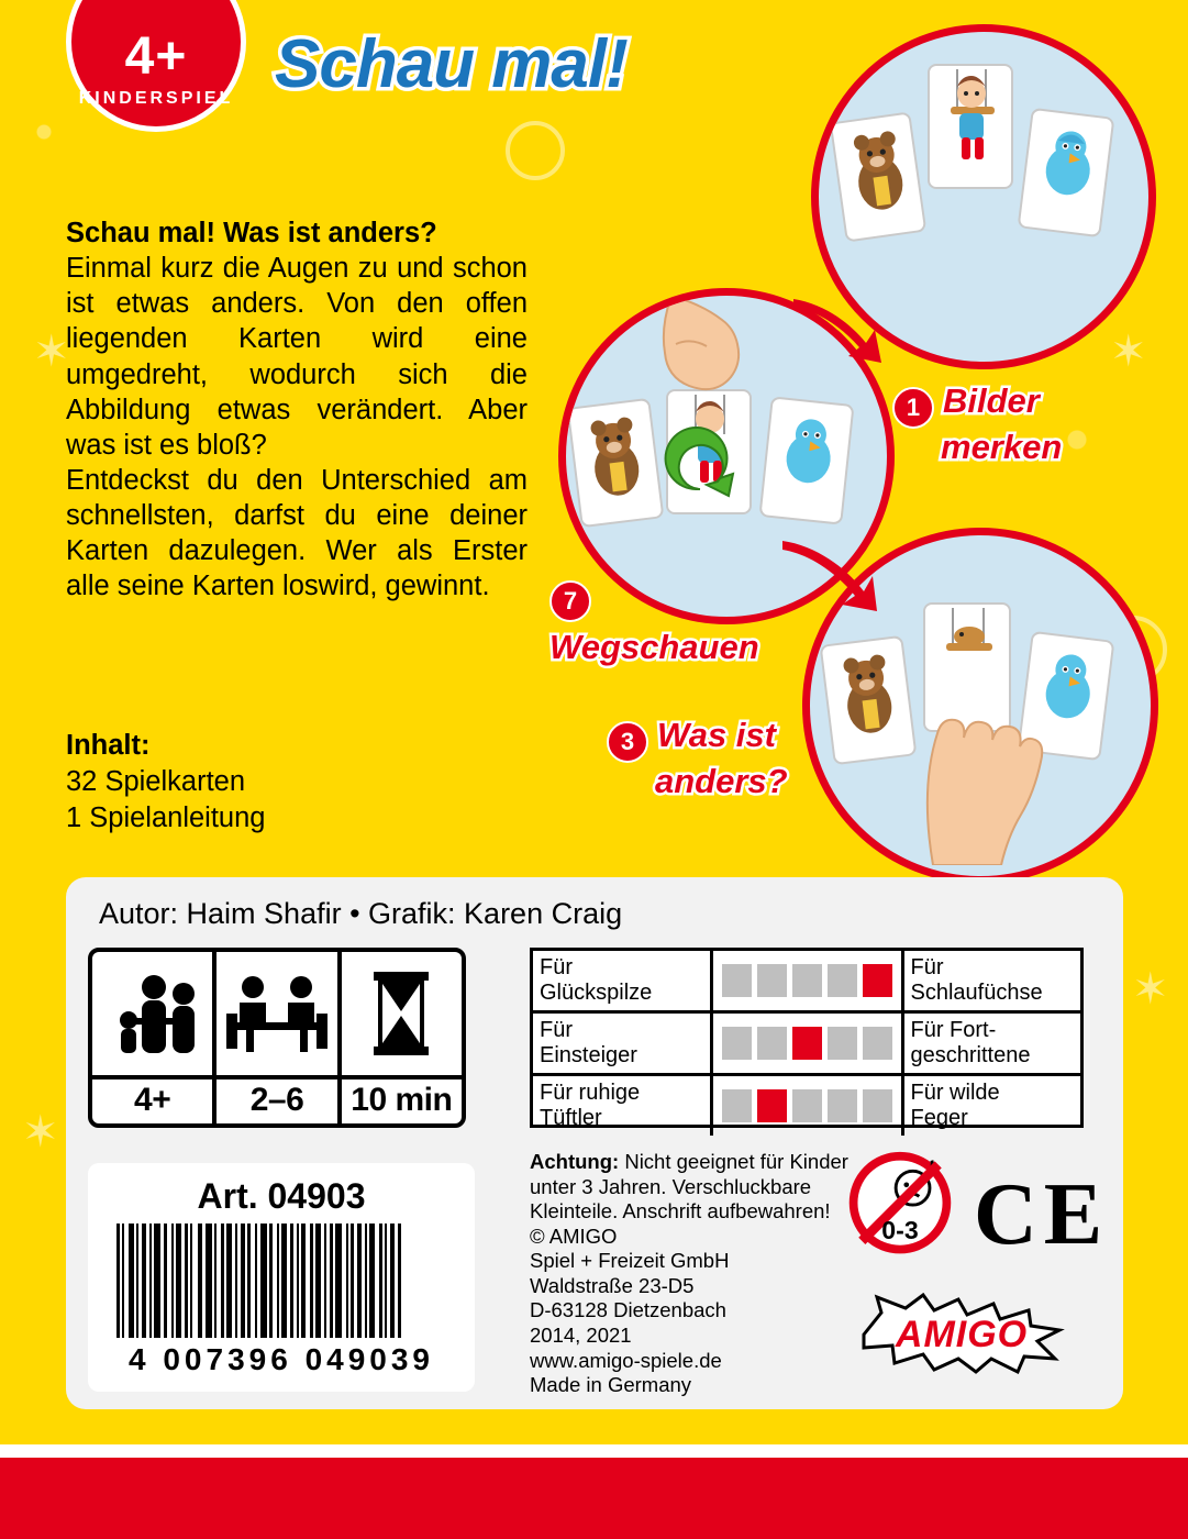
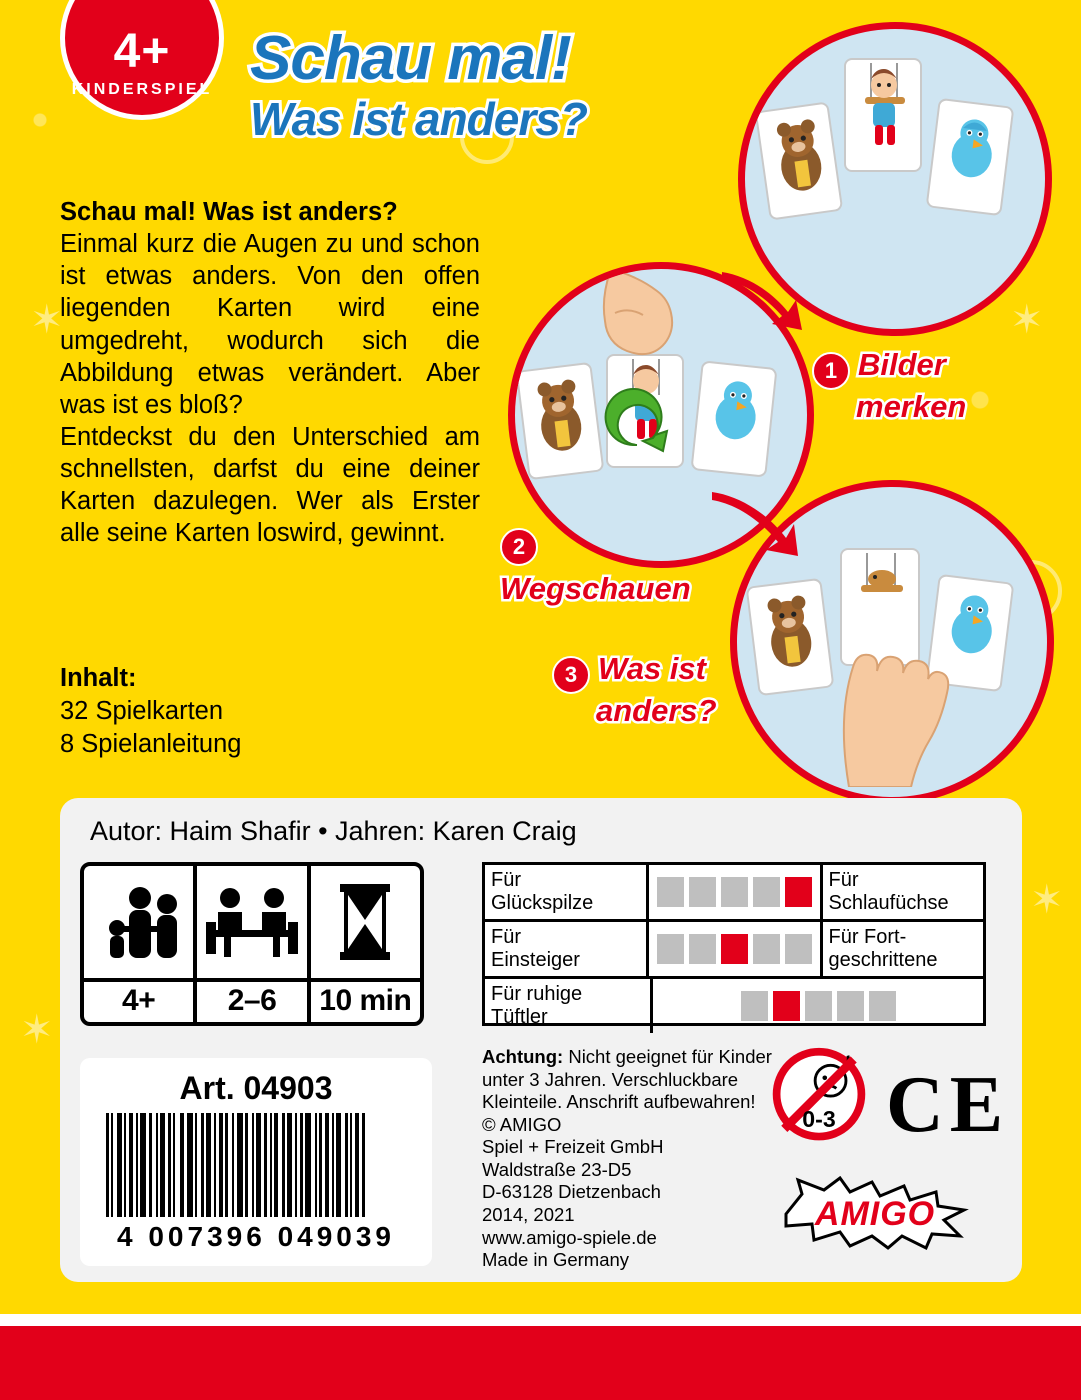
  ✶
  ✶
  ✶
  ✶
  4+
  KINDERSPIEL
  Schau mal!
+ Was ist anders?
  Schau mal! Was ist anders?
  Einmal kurz die Augen zu und schon ist etwas anders. Von den offen liegenden Karten wird eine umgedreht, wodurch sich die Abbildung etwas verändert. Aber was ist es bloß?
  Entdeckst du den Unterschied am schnellsten, darfst du eine deiner Karten dazulegen. Wer als Erster alle seine Karten loswird, gewinnt.
  Inhalt:
  32 Spielkarten
- 1 Spielanleitung
+ 8 Spielanleitung
  1 Bilder
  merken
- 7
+ 2
  Wegschauen
  3 Was ist
  anders?
- Autor: Haim Shafir • Grafik: Karen Craig
+ Autor: Haim Shafir • Jahren: Karen Craig
  4+
  2–6
  10 min
  Für
  Glückspilze
  Für
  Schlaufüchse
  Für
  Einsteiger
  Für Fort-
  geschrittene
  Für ruhige
  Tüftler
- Für wilde
- Feger
  Art. 04903
  4 007396 049039
  Achtung: Nicht geeignet für Kinder unter 3 Jahren. Verschluckbare Kleinteile. Anschrift aufbewahren!
  © AMIGO
  Spiel + Freizeit GmbH
  Waldstraße 23-D5
  D-63128 Dietzenbach
  2014, 2021
  www.amigo-spiele.de
  Made in Germany
  0-3
  CE
  AMIGO
